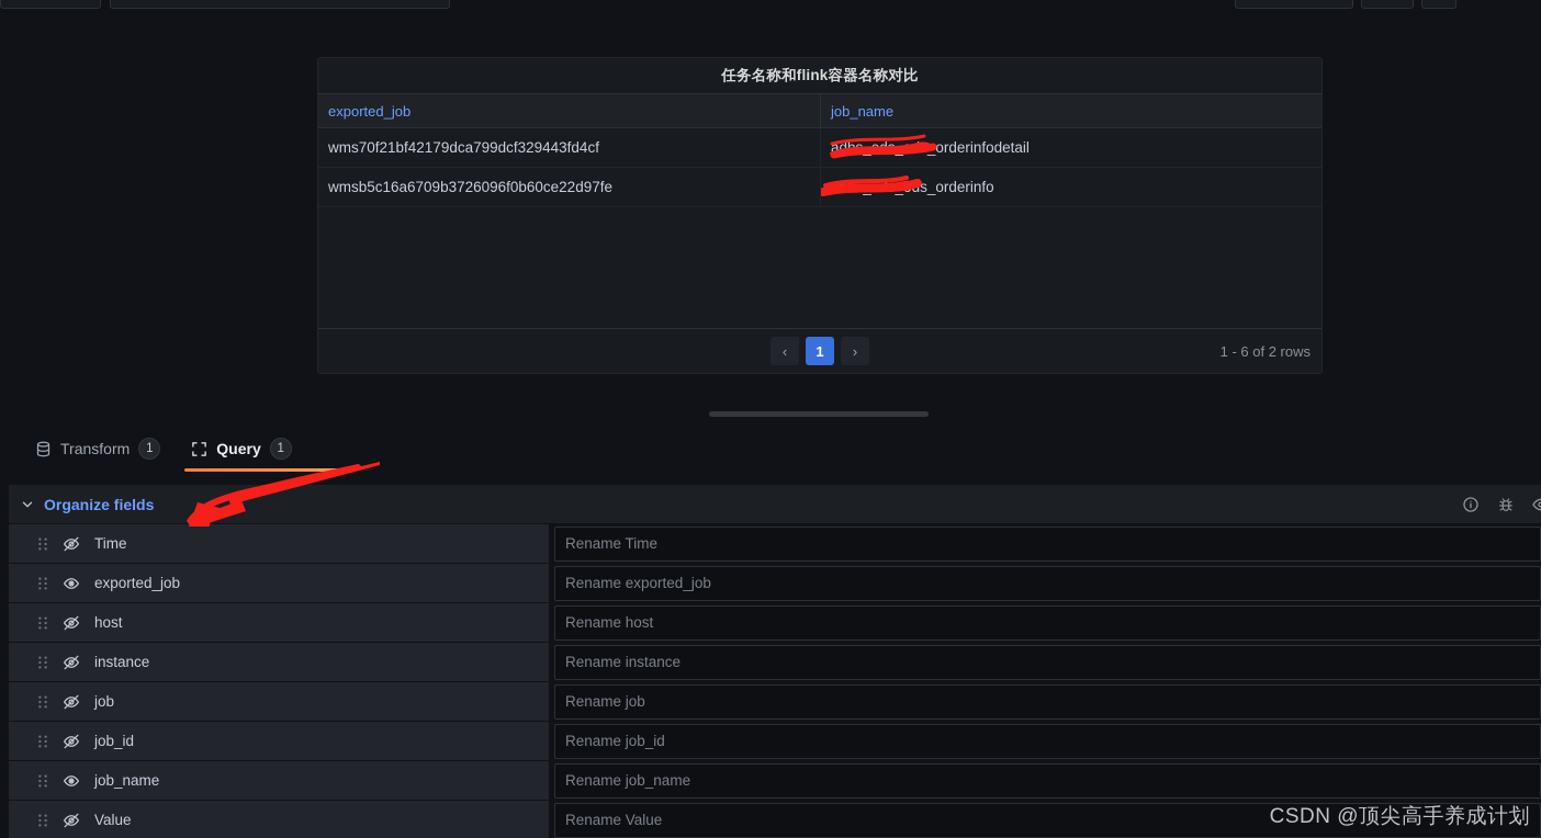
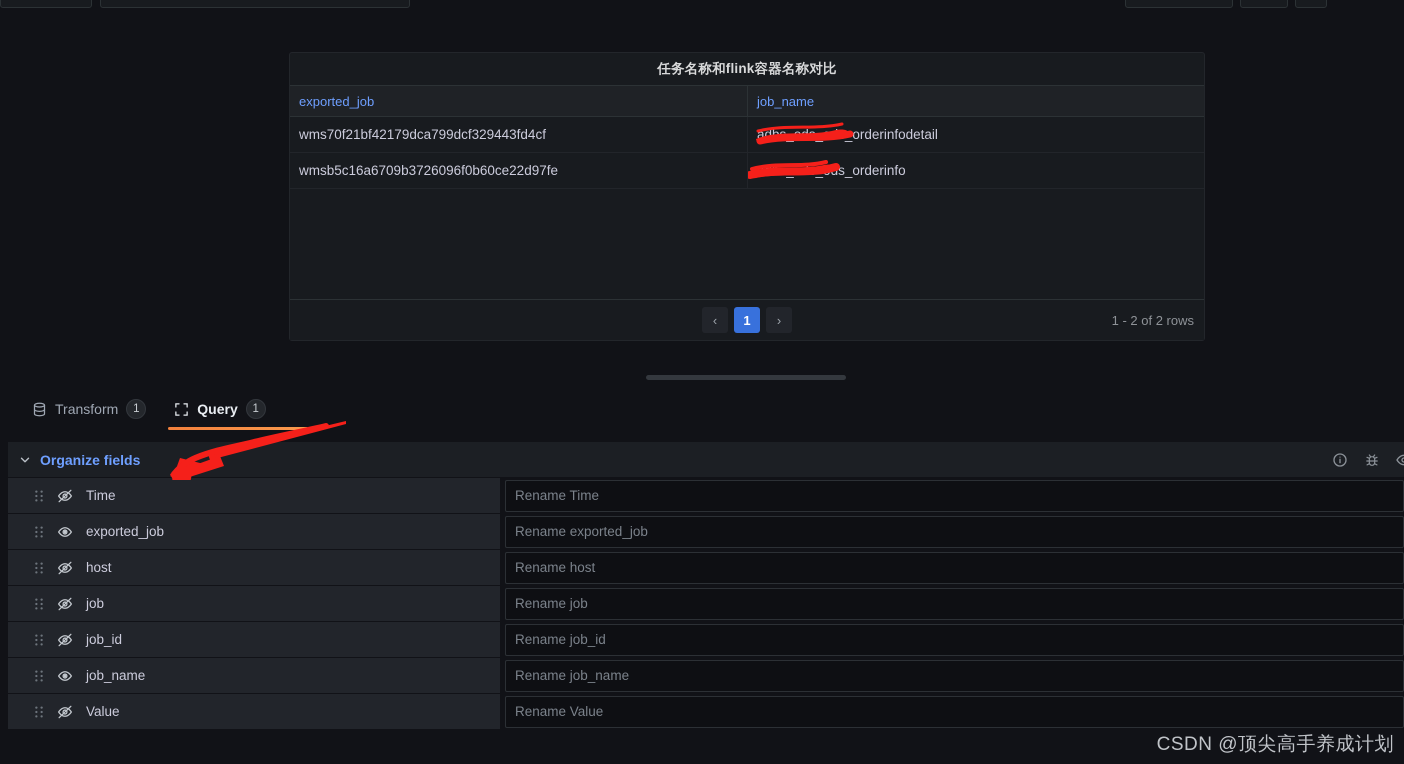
  任务名称和flink容器名称对比
  exported_job
  job_name
  wms70f21bf42179dca799dcf329443fd4cf
  wmsb5c16a6709b3726096f0b60ce22d97fe
  ‹
  1
  ›
- 1 - 6 of 2 rows
+ 1 - 2 of 2 rows
  Transform
  1
  Query
  1
  Organize fields
  Time
  Rename Time
  exported_job
  Rename exported_job
  host
  Rename host
- instance
- Rename instance
  job
  Rename job
  job_id
  Rename job_id
  job_name
  Rename job_name
  Value
  Rename Value
  CSDN @顶尖高手养成计划
